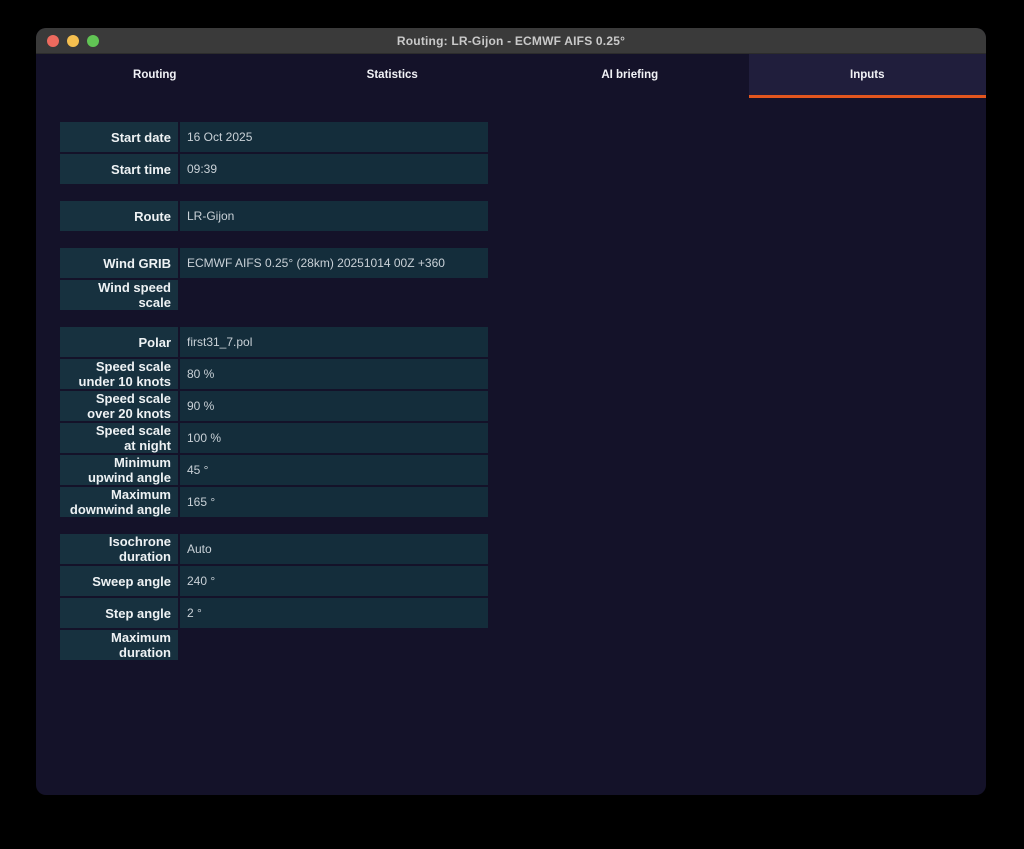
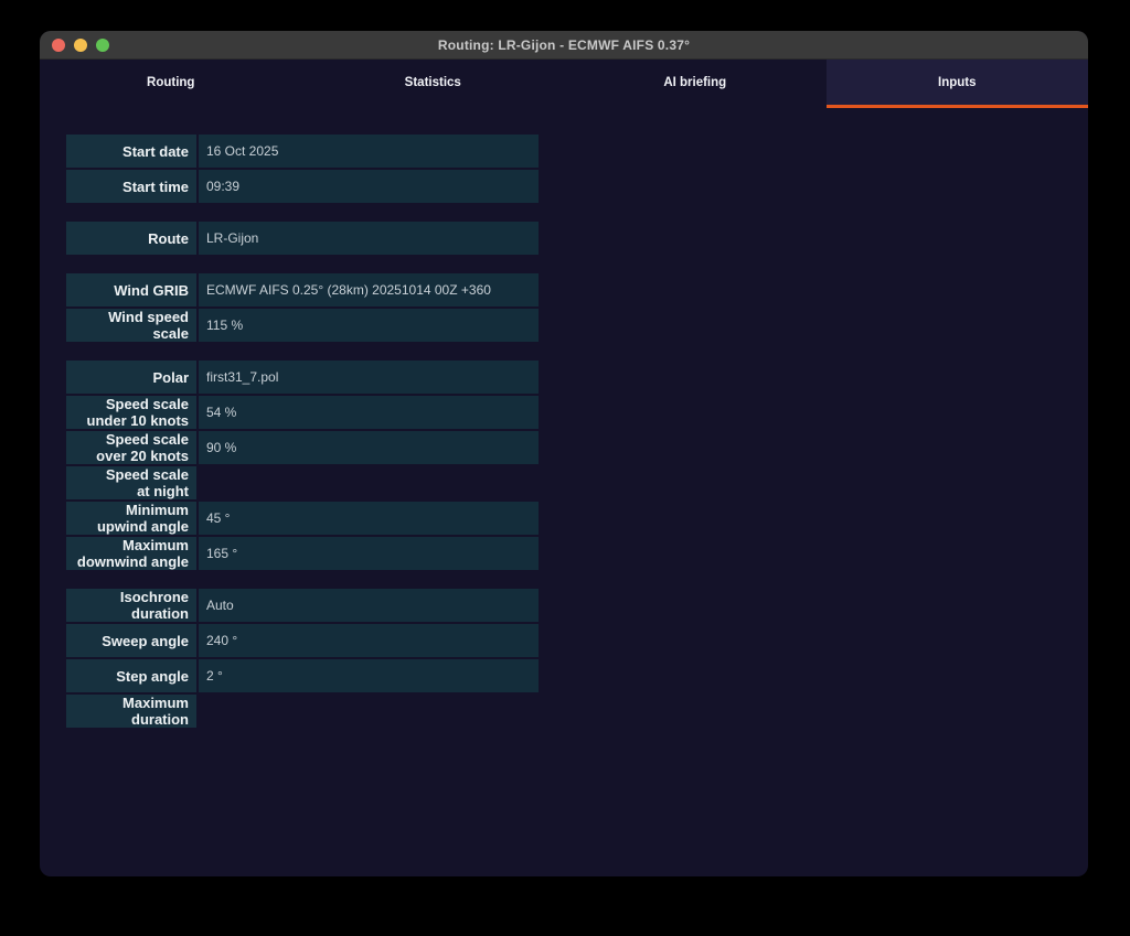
- Routing: LR-Gijon - ECMWF AIFS 0.25°
+ Routing: LR-Gijon - ECMWF AIFS 0.37°
  Routing
  Statistics
  AI briefing
  Inputs
  Start date
  16 Oct 2025
  Start time
  09:39
  Route
  LR-Gijon
  Wind GRIB
  ECMWF AIFS 0.25° (28km) 20251014 00Z +360
  Wind speed scale
+ 115 %
  Polar
  first31_7.pol
  Speed scale
  under 10 knots
- 80 %
+ 54 %
  Speed scale
  over 20 knots
  90 %
  Speed scale
  at night
- 100 %
  Minimum
  upwind angle
  45 °
  Maximum
  downwind angle
  165 °
  Isochrone
  duration
  Auto
  Sweep angle
  240 °
  Step angle
  2 °
  Maximum
  duration
